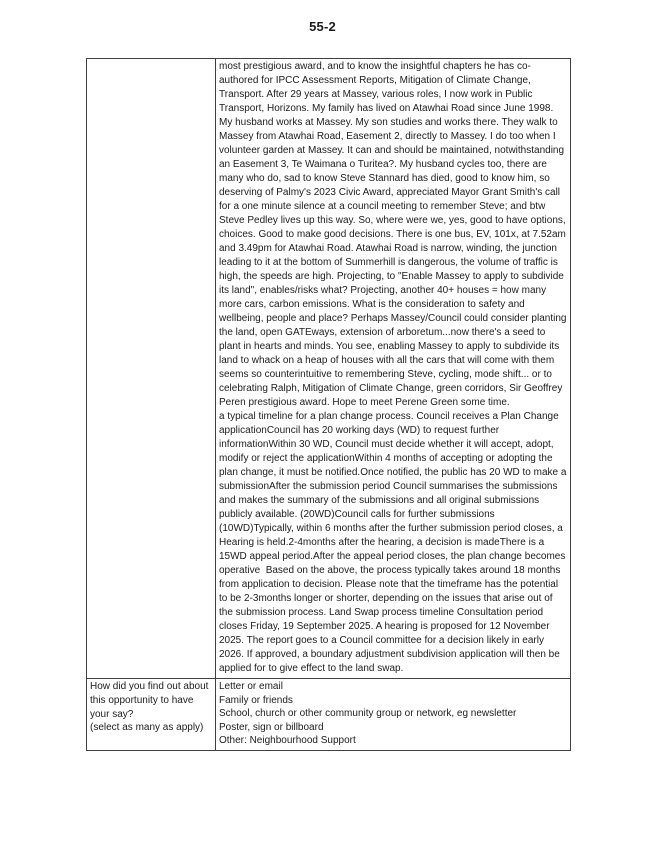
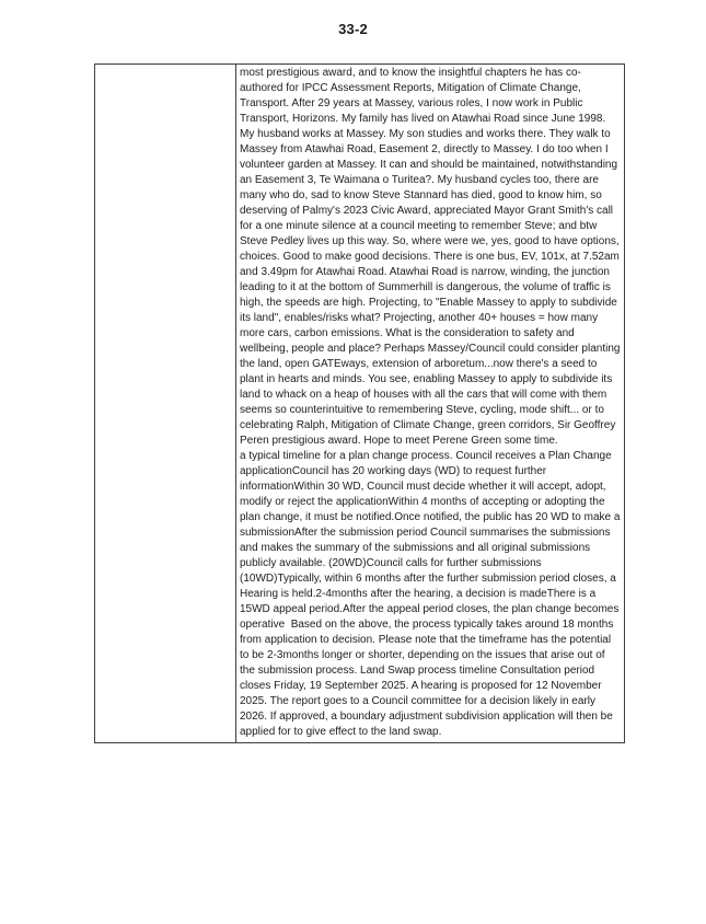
- 55-2
+ 33-2
  	most prestigious award, and to know the insightful chapters he has co-authored for IPCC Assessment Reports, Mitigation of Climate Change, Transport. After 29 years at Massey, various roles, I now work in Public Transport, Horizons. My family has lived on Atawhai Road since June 1998. My husband works at Massey. My son studies and works there. They walk to Massey from Atawhai Road, Easement 2, directly to Massey. I do too when I volunteer garden at Massey. It can and should be maintained, notwithstanding an Easement 3, Te Waimana o Turitea?. My husband cycles too, there are many who do, sad to know Steve Stannard has died, good to know him, so deserving of Palmy's 2023 Civic Award, appreciated Mayor Grant Smith's call for a one minute silence at a council meeting to remember Steve; and btw Steve Pedley lives up this way. So, where were we, yes, good to have options, choices. Good to make good decisions. There is one bus, EV, 101x, at 7.52am and 3.49pm for Atawhai Road. Atawhai Road is narrow, winding, the junction leading to it at the bottom of Summerhill is dangerous, the volume of traffic is high, the speeds are high. Projecting, to "Enable Massey to apply to subdivide its land", enables/risks what? Projecting, another 40+ houses = how many more cars, carbon emissions. What is the consideration to safety and wellbeing, people and place? Perhaps Massey/Council could consider planting the land, open GATEways, extension of arboretum...now there's a seed to plant in hearts and minds. You see, enabling Massey to apply to subdivide its land to whack on a heap of houses with all the cars that will come with them seems so counterintuitive to remembering Steve, cycling, mode shift... or to celebrating Ralph, Mitigation of Climate Change, green corridors, Sir Geoffrey Peren prestigious award. Hope to meet Perene Green some time. a typical timeline for a plan change process. Council receives a Plan Change applicationCouncil has 20 working days (WD) to request further informationWithin 30 WD, Council must decide whether it will accept, adopt, modify or reject the applicationWithin 4 months of accepting or adopting the plan change, it must be notified.Once notified, the public has 20 WD to make a submissionAfter the submission period Council summarises the submissions and makes the summary of the submissions and all original submissions publicly available. (20WD)Council calls for further submissions (10WD)Typically, within 6 months after the further submission period closes, a Hearing is held.2-4months after the hearing, a decision is madeThere is a 15WD appeal period.After the appeal period closes, the plan change becomes operative Based on the above, the process typically takes around 18 months from application to decision. Please note that the timeframe has the potential to be 2-3months longer or shorter, depending on the issues that arise out of the submission process. Land Swap process timeline Consultation period closes Friday, 19 September 2025. A hearing is proposed for 12 November 2025. The report goes to a Council committee for a decision likely in early 2026. If approved, a boundary adjustment subdivision application will then be applied for to give effect to the land swap.
- How did you find out about this opportunity to have your say? (select as many as apply)	Letter or email Family or friends School, church or other community group or network, eg newsletter Poster, sign or billboard Other: Neighbourhood Support
